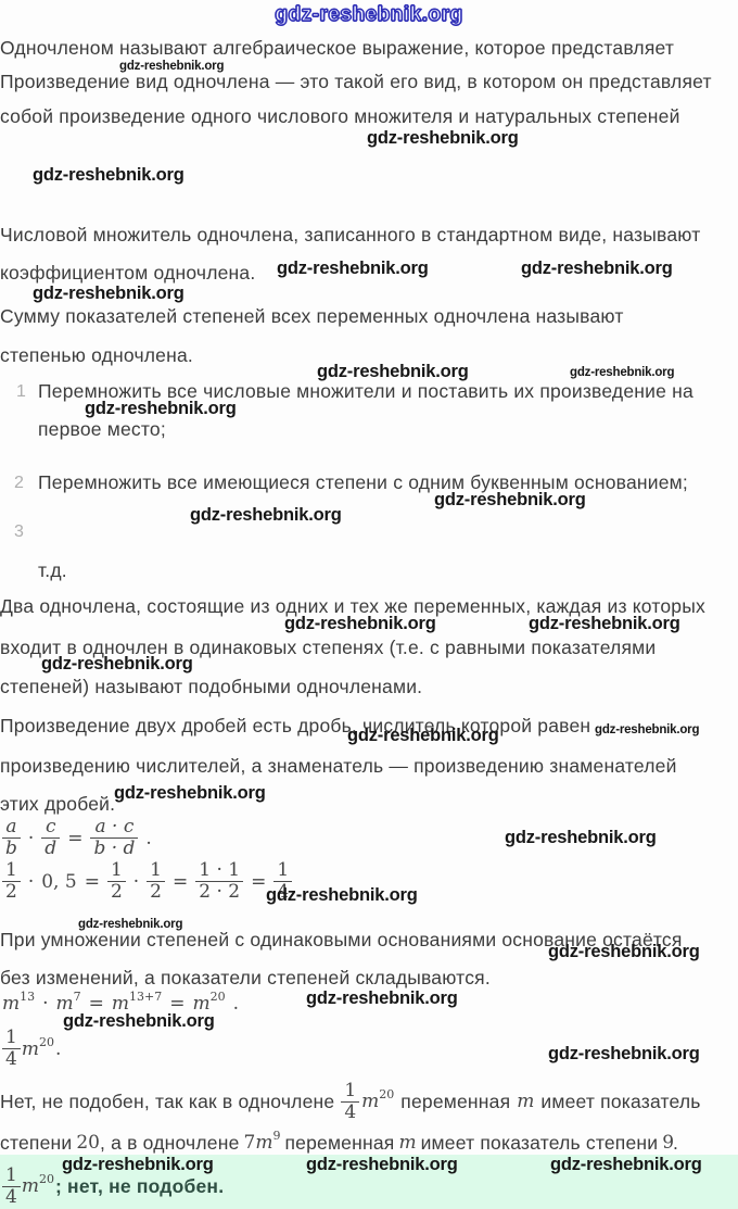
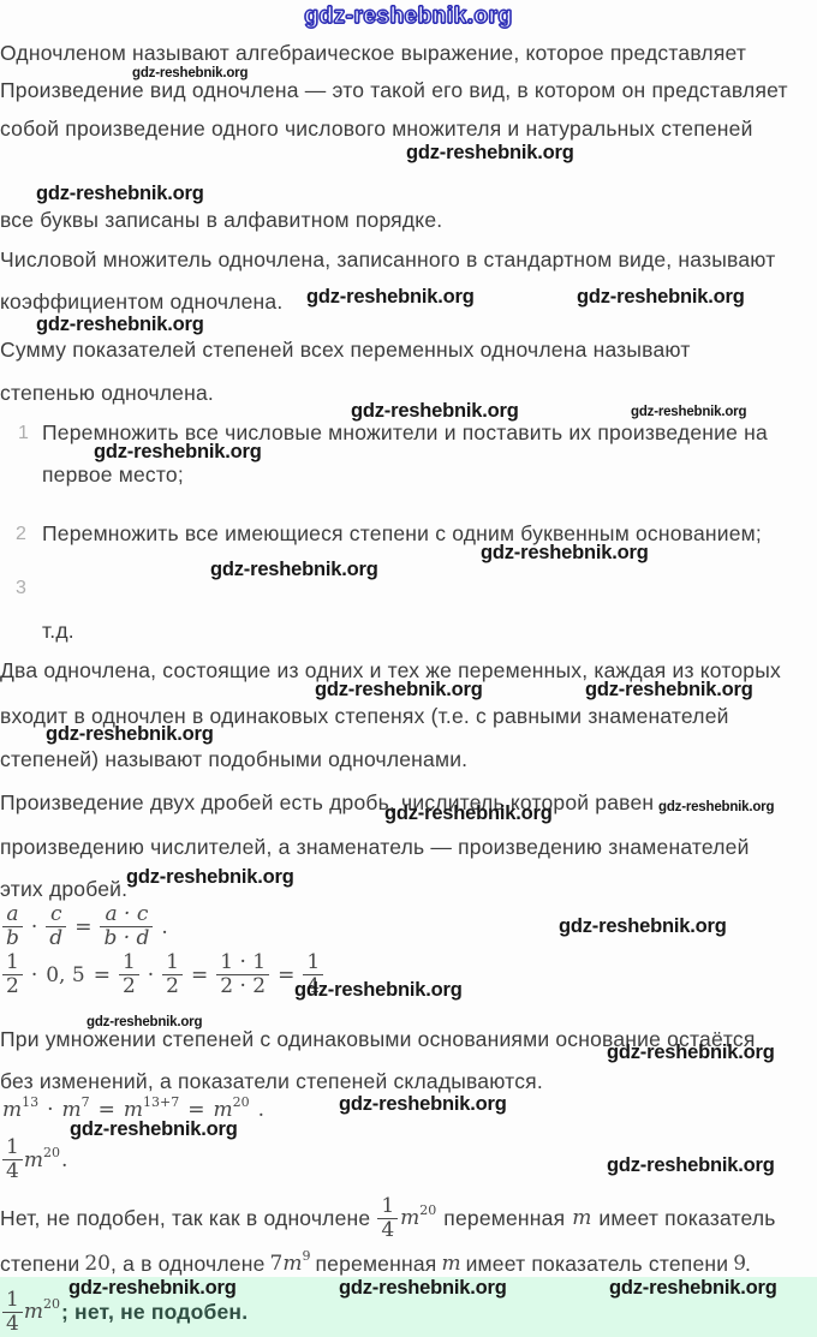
  gdz-reshebnik.org
  Одночленом называют алгебраическое выражение, которое представляет
  Произведение вид одночлена — это такой его вид, в котором он представляет
  собой произведение одного числового множителя и натуральных степеней
+ все буквы записаны в алфавитном порядке.
  Числовой множитель одночлена, записанного в стандартном виде, называют
  коэффициентом одночлена.
  Сумму показателей степеней всех переменных одночлена называют
  степенью одночлена.
  Два одночлена, состоящие из одних и тех же переменных, каждая из которых
- входит в одночлен в одинаковых степенях (т.е. с равными показателями
+ входит в одночлен в одинаковых степенях (т.е. с равными знаменателей
  степеней) называют подобными одночленами.
  Произведение двух дробей есть дробь, числитель которой равен
  произведению числителей, а знаменатель — произведению знаменателей
  этих дробей.
  При умножении степеней с одинаковыми основаниями основание остаётся
  без изменений, а показатели степеней складываются.
  1
  Перемножить все числовые множители и поставить их произведение на
  первое место;
  2
  Перемножить все имеющиеся степени с одним буквенным основанием;
  3
  т.д.
  a
  b
  ·
  c
  d
  =
  a · c
  b · d
  .
  1
  2
  ·
  0, 5
  =
  1
  2
  ·
  1
  2
  =
  1 · 1
  2 · 2
  =
  1
  4
  m13
  ·
  m7
  =
  m13+7
  =
  m20
  .
  1
  4
  m20
  .
  Нет, не подобен, так как в одночлене
  1
  4
  m20
  переменная
  m
  имеет показатель
  степени
  20
  , а в одночлене
  7m9
  переменная
  m
  имеет показатель степени
  9
  .
  1
  4
  m20
  ; нет, не подобен.
  gdz-reshebnik.org
  gdz-reshebnik.org
  gdz-reshebnik.org
  gdz-reshebnik.org
  gdz-reshebnik.org
  gdz-reshebnik.org
  gdz-reshebnik.org
  gdz-reshebnik.org
  gdz-reshebnik.org
  gdz-reshebnik.org
  gdz-reshebnik.org
  gdz-reshebnik.org
  gdz-reshebnik.org
  gdz-reshebnik.org
  gdz-reshebnik.org
  gdz-reshebnik.org
  gdz-reshebnik.org
  gdz-reshebnik.org
  gdz-reshebnik.org
  gdz-reshebnik.org
  gdz-reshebnik.org
  gdz-reshebnik.org
  gdz-reshebnik.org
  gdz-reshebnik.org
  gdz-reshebnik.org
  gdz-reshebnik.org
  gdz-reshebnik.org
